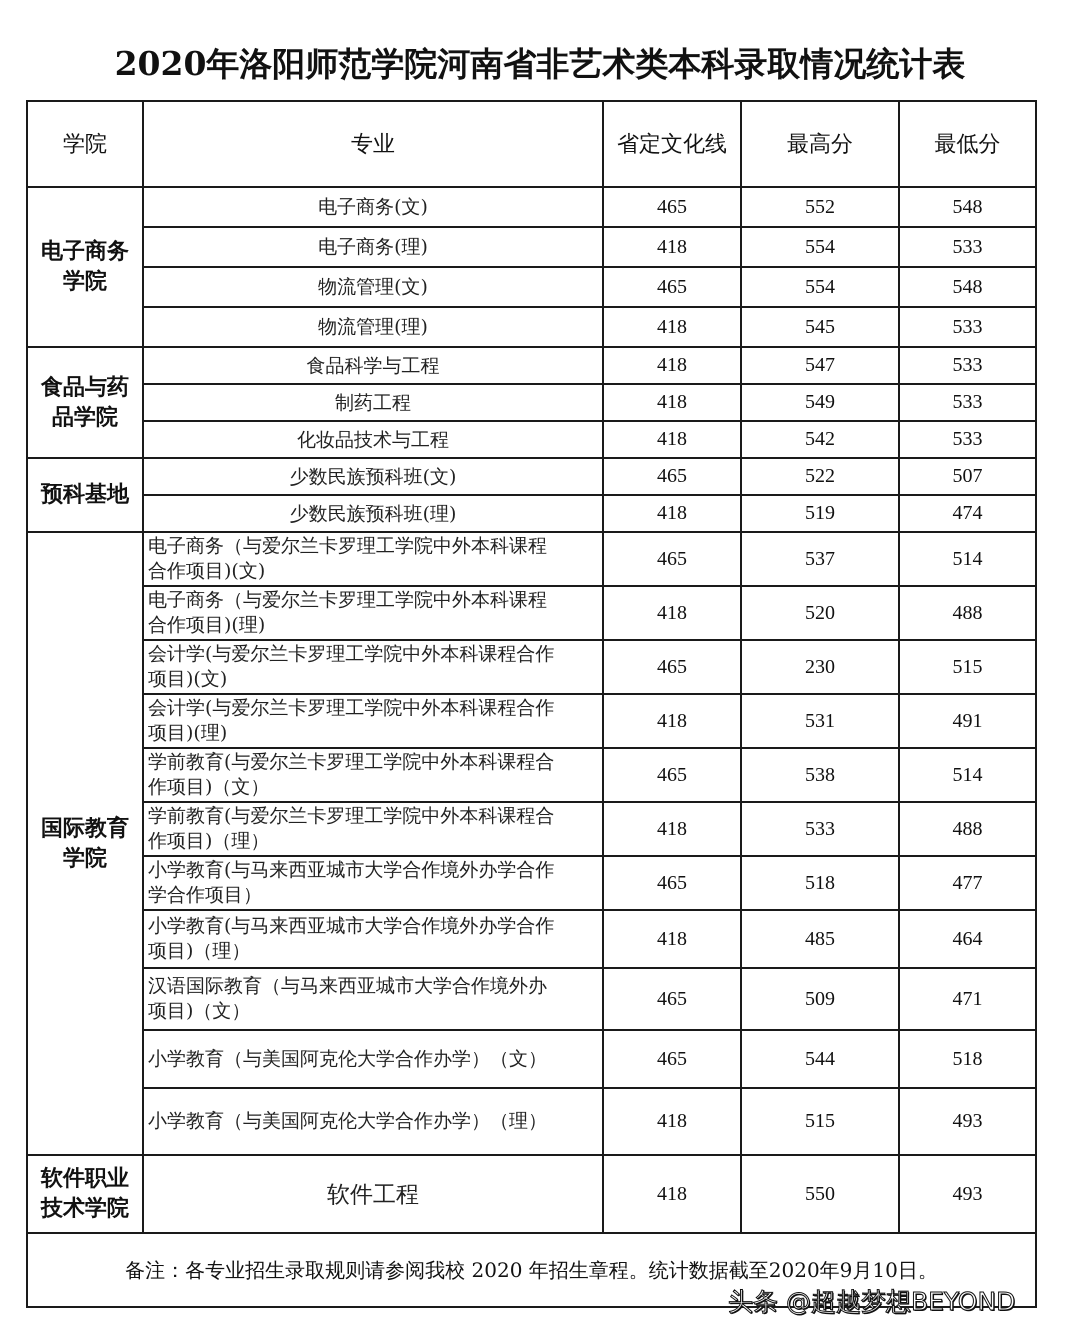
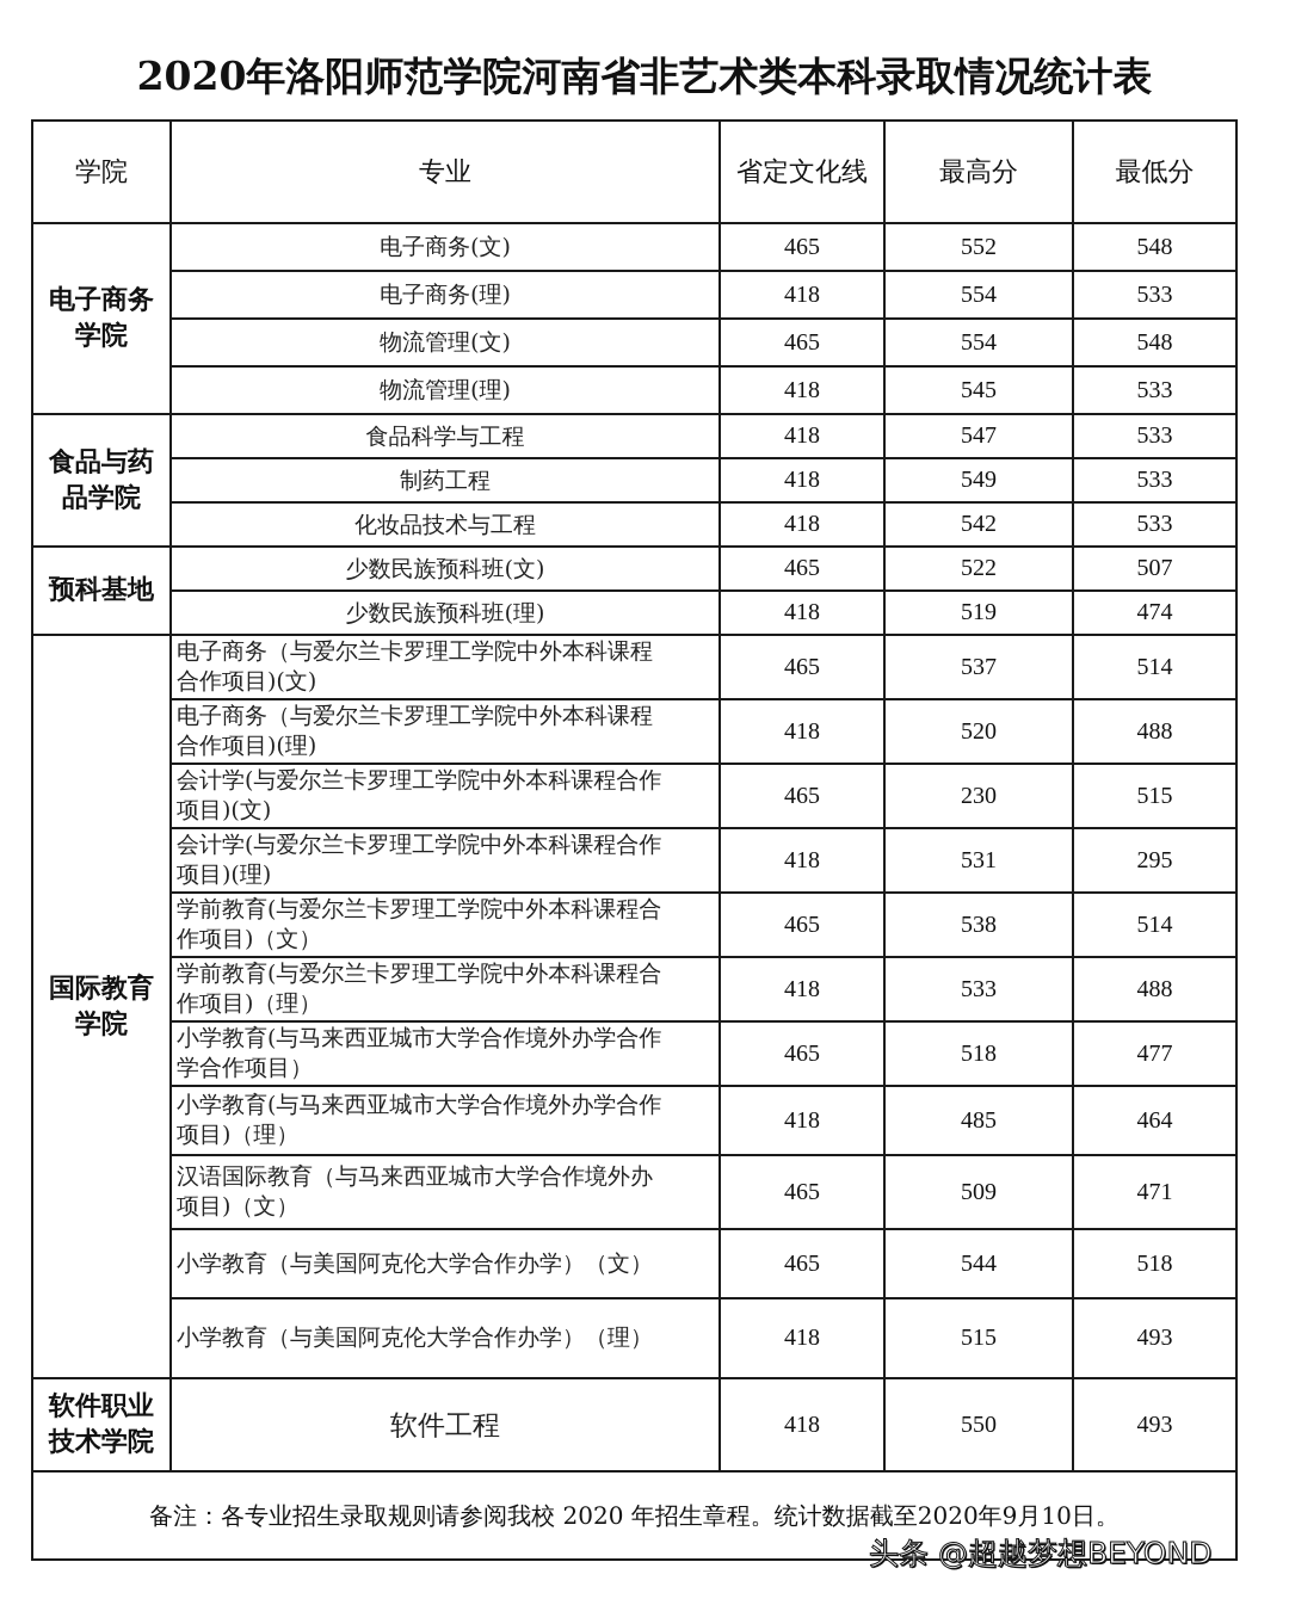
  2020年洛阳师范学院河南省非艺术类本科录取情况统计表
  学院	专业	省定文化线	最高分	最低分
  电子商务 学院	电子商务(文)	465	552	548
  电子商务(理)	418	554	533
  物流管理(文)	465	554	548
  物流管理(理)	418	545	533
  食品与药 品学院	食品科学与工程	418	547	533
  制药工程	418	549	533
  化妆品技术与工程	418	542	533
  预科基地	少数民族预科班(文)	465	522	507
  少数民族预科班(理)	418	519	474
  国际教育 学院	电子商务（与爱尔兰卡罗理工学院中外本科课程 合作项目)(文)	465	537	514
  电子商务（与爱尔兰卡罗理工学院中外本科课程 合作项目)(理)	418	520	488
  会计学(与爱尔兰卡罗理工学院中外本科课程合作 项目)(文)	465	230	515
- 会计学(与爱尔兰卡罗理工学院中外本科课程合作 项目)(理)	418	531	491
+ 会计学(与爱尔兰卡罗理工学院中外本科课程合作 项目)(理)	418	531	295
  学前教育(与爱尔兰卡罗理工学院中外本科课程合 作项目)（文）	465	538	514
  学前教育(与爱尔兰卡罗理工学院中外本科课程合 作项目)（理）	418	533	488
  小学教育(与马来西亚城市大学合作境外办学合作 学合作项目）	465	518	477
  小学教育(与马来西亚城市大学合作境外办学合作 项目)（理）	418	485	464
  汉语国际教育（与马来西亚城市大学合作境外办 项目)（文）	465	509	471
  小学教育（与美国阿克伦大学合作办学）（文）	465	544	518
  小学教育（与美国阿克伦大学合作办学）（理）	418	515	493
  软件职业 技术学院	软件工程	418	550	493
  备注：各专业招生录取规则请参阅我校 2020 年招生章程。统计数据截至2020年9月10日。
  头条 @超越梦想BEYOND
